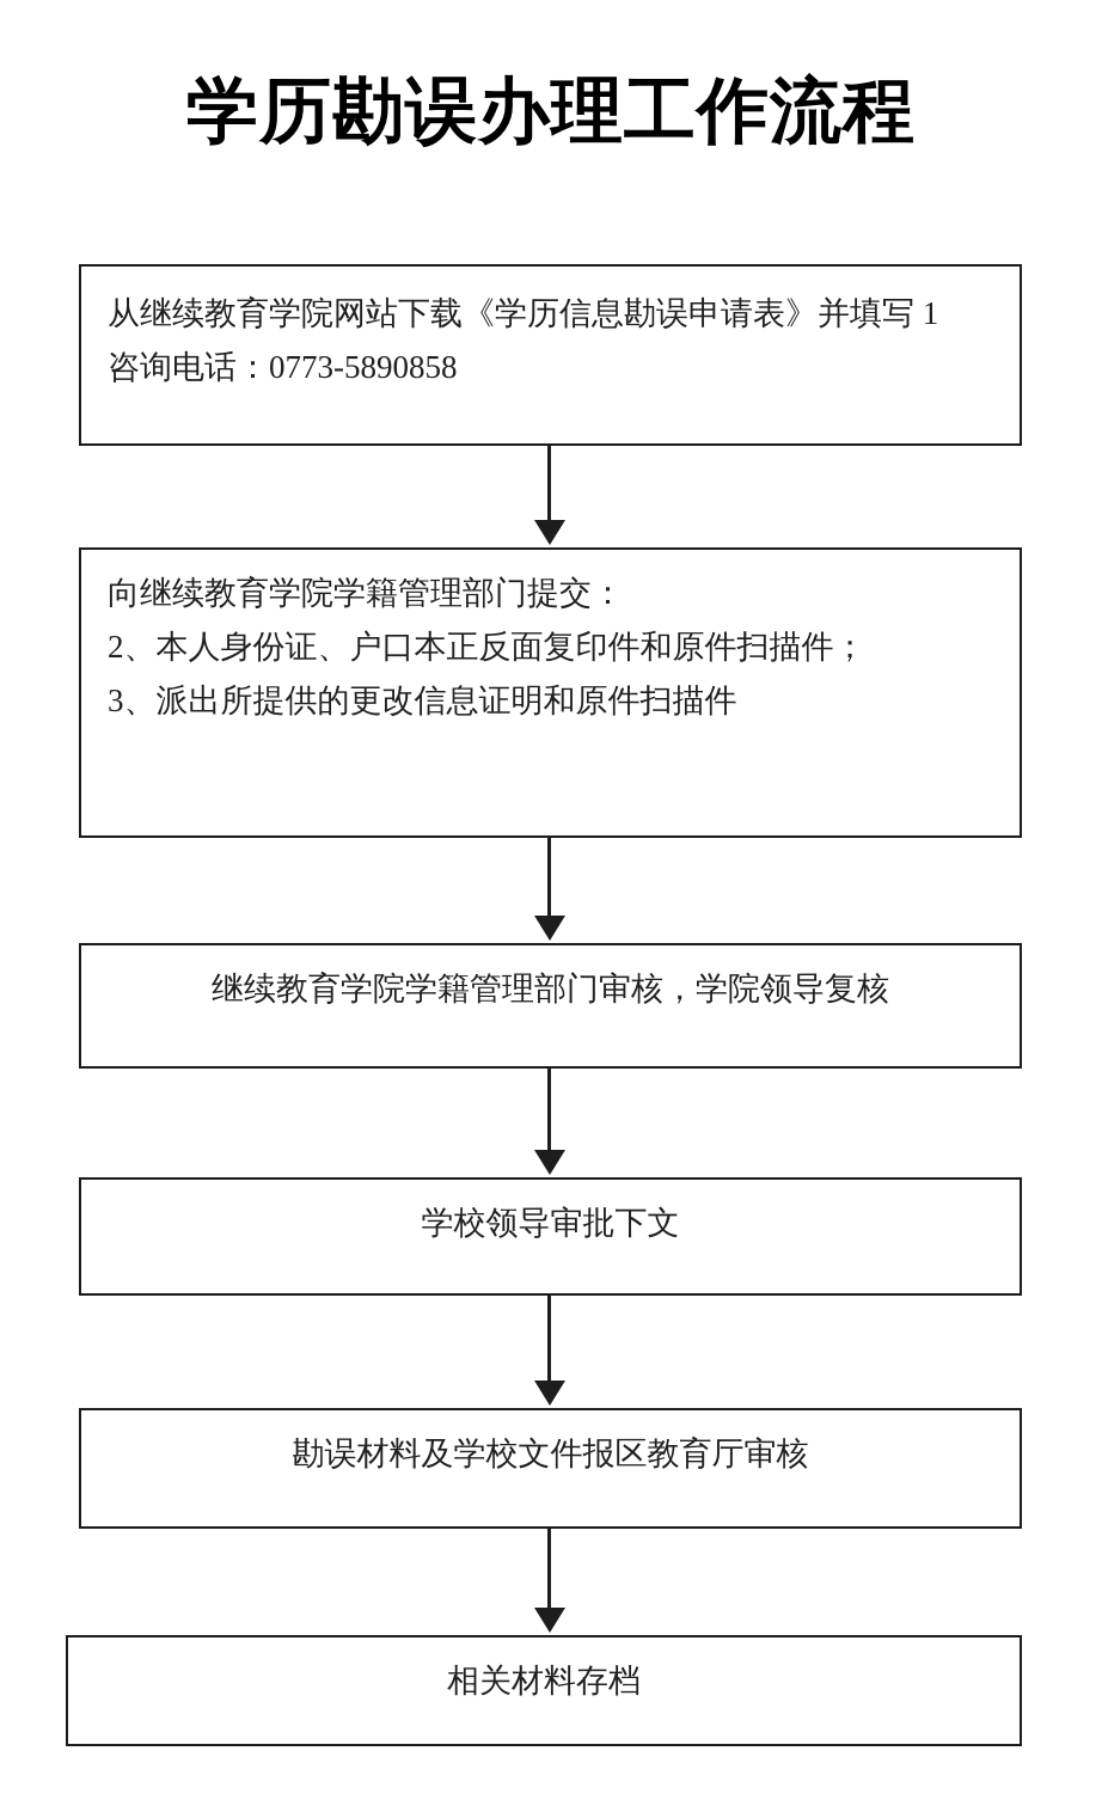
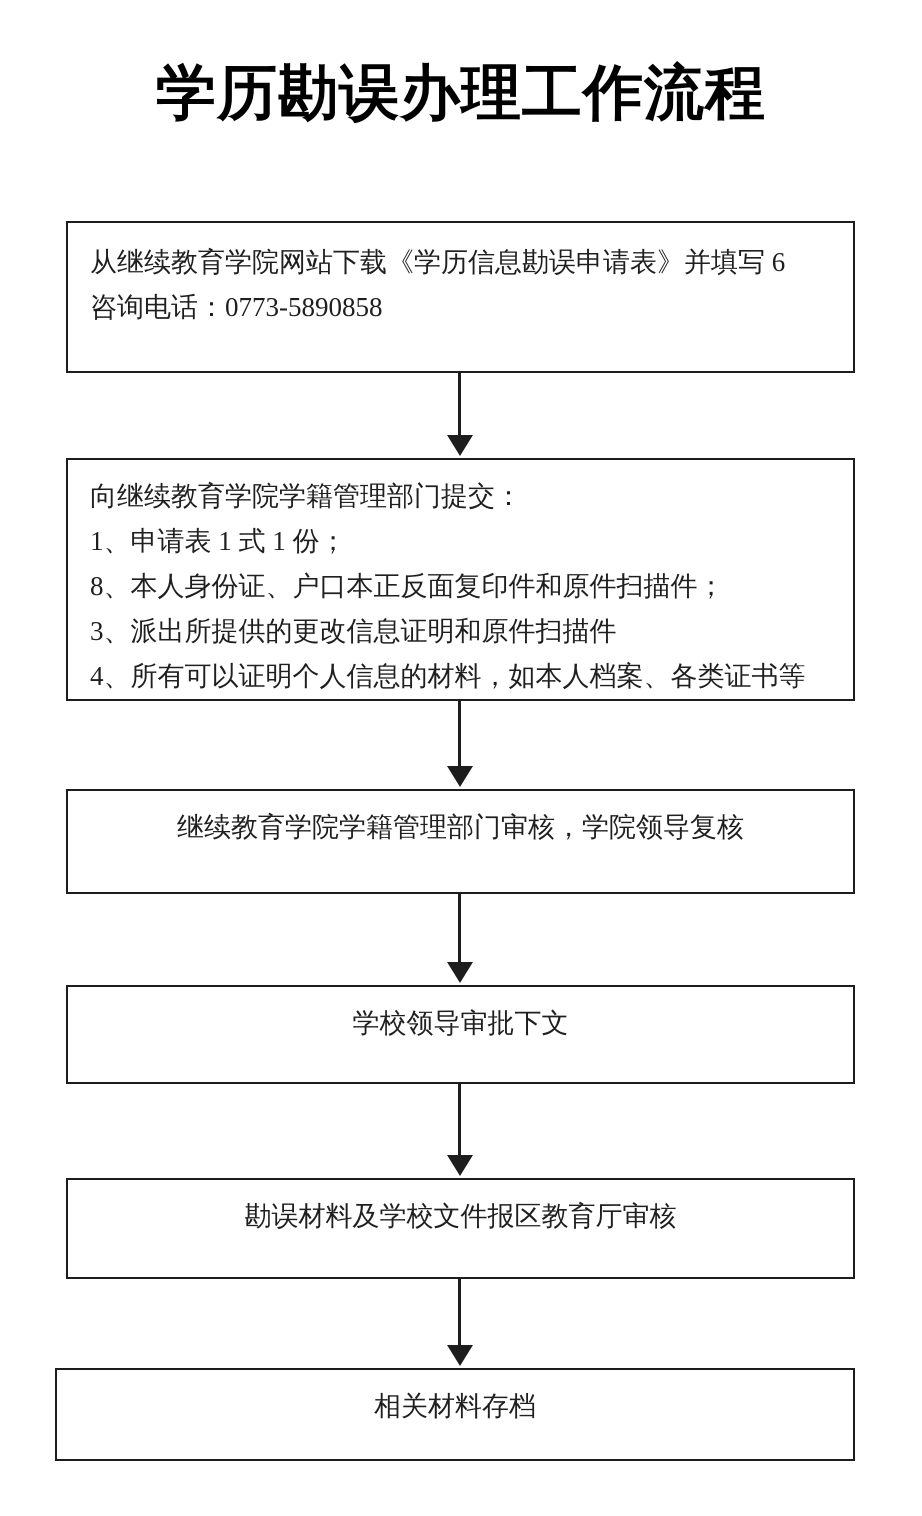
  学历勘误办理工作流程
- 从继续教育学院网站下载《学历信息勘误申请表》并填写 1
+ 从继续教育学院网站下载《学历信息勘误申请表》并填写 6
  咨询电话：0773-5890858
  向继续教育学院学籍管理部门提交：
+ 1、申请表 1 式 1 份；
- 2、本人身份证、户口本正反面复印件和原件扫描件；
+ 8、本人身份证、户口本正反面复印件和原件扫描件；
  3、派出所提供的更改信息证明和原件扫描件
+ 4、所有可以证明个人信息的材料，如本人档案、各类证书等
  继续教育学院学籍管理部门审核，学院领导复核
  学校领导审批下文
  勘误材料及学校文件报区教育厅审核
  相关材料存档
